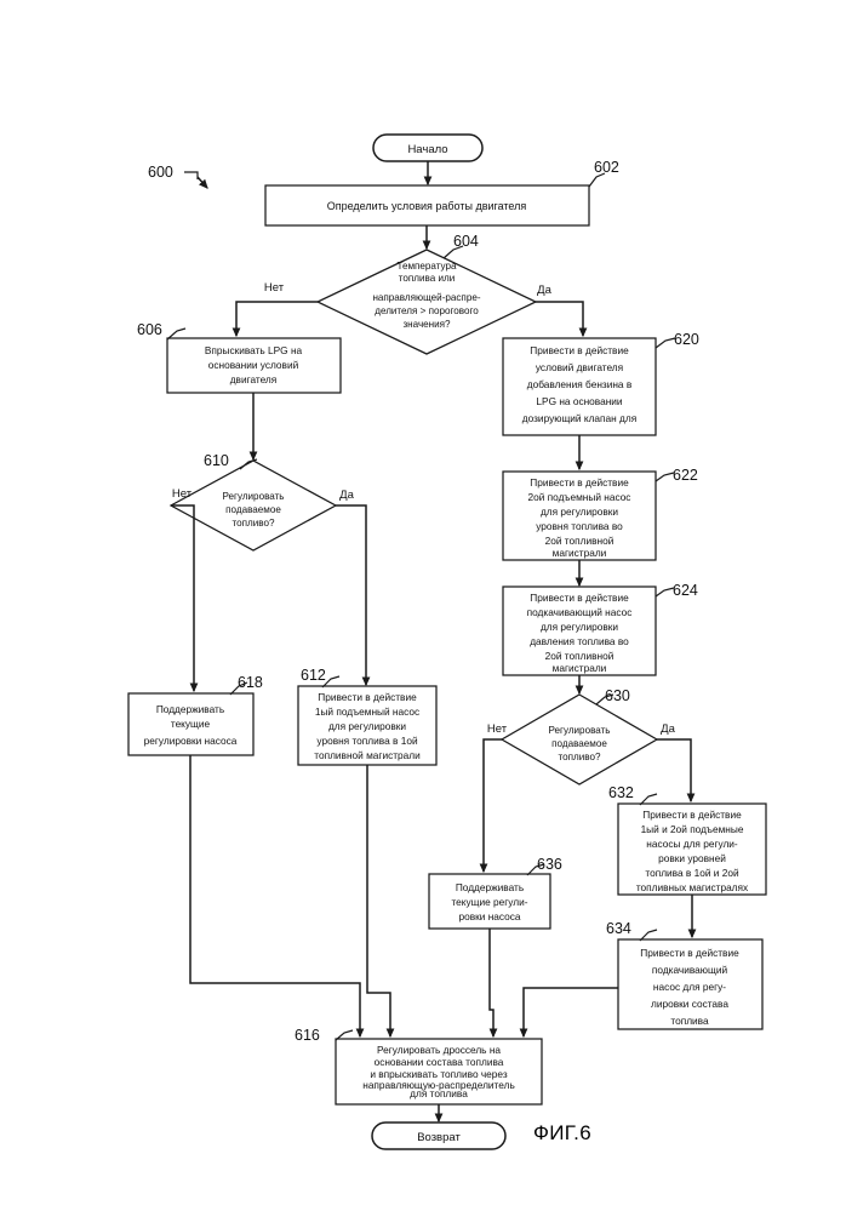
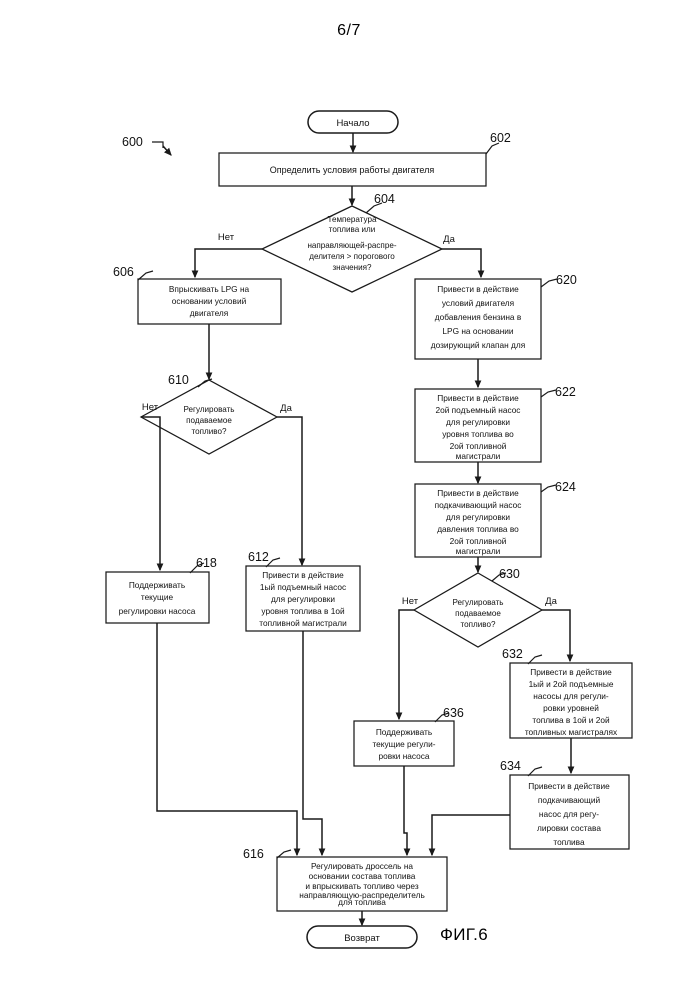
+ 6/7
  600
  Начало
  Определить условия работы двигателя
  602
  Температура
  топлива или
  направляющей-распре-
  делителя > порогового
  значения?
  604
  Нет
  Да
  Впрыскивать LPG на
  основании условий
  двигателя
  606
  Привести в действие
  условий двигателя
  добавления бензина в
  LPG на основании
  дозирующий клапан для
  620
  Регулировать
  подаваемое
  топливо?
  610
  Нет
  Да
  Привести в действие
  2ой подъемный насос
  для регулировки
  уровня топлива во
  2ой топливной
  магистрали
  622
  Привести в действие
  подкачивающий насос
  для регулировки
  давления топлива во
  2ой топливной
  магистрали
  624
  Поддерживать
  текущие
  регулировки насоса
  618
  Привести в действие
  1ый подъемный насос
  для регулировки
  уровня топлива в 1ой
  топливной магистрали
  612
  Регулировать
  подаваемое
  топливо?
  630
  Нет
  Да
  Привести в действие
  1ый и 2ой подъемные
  насосы для регули-
  ровки уровней
  топлива в 1ой и 2ой
  топливных магистралях
  632
  Поддерживать
  текущие регули-
  ровки насоса
  636
  Привести в действие
  подкачивающий
  насос для регу-
  лировки состава
  топлива
  634
  Регулировать дроссель на
  основании состава топлива
  и впрыскивать топливо через
  направляющую-распределитель
  для топлива
  616
  Возврат
  ФИГ.6
